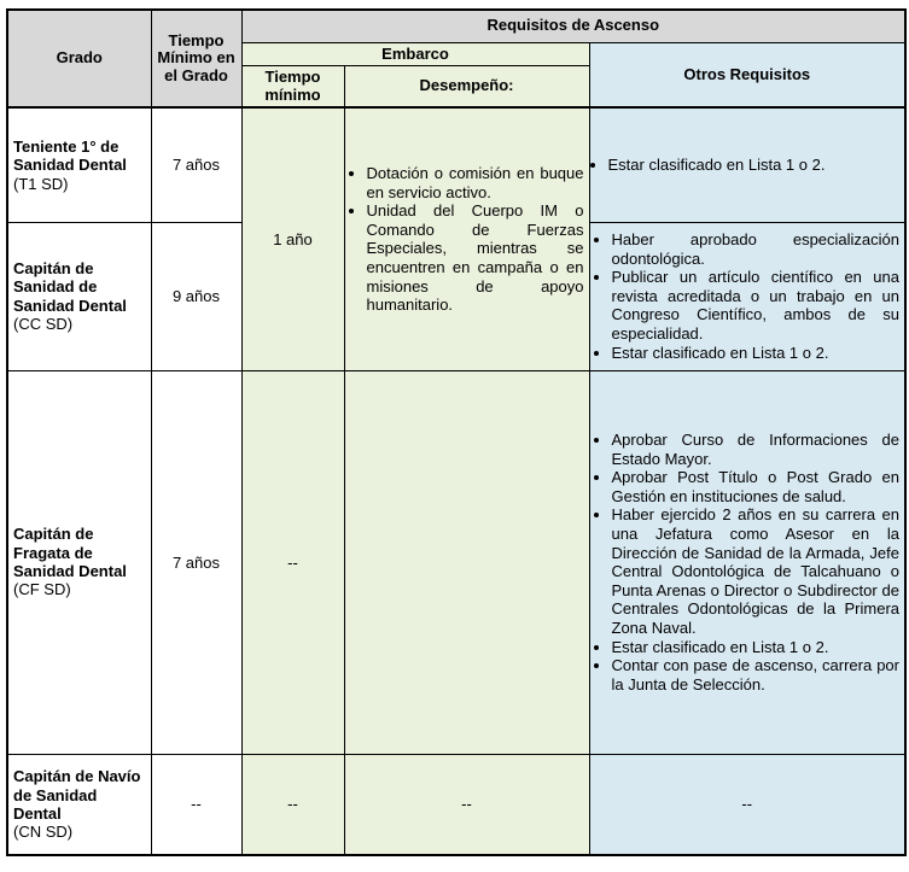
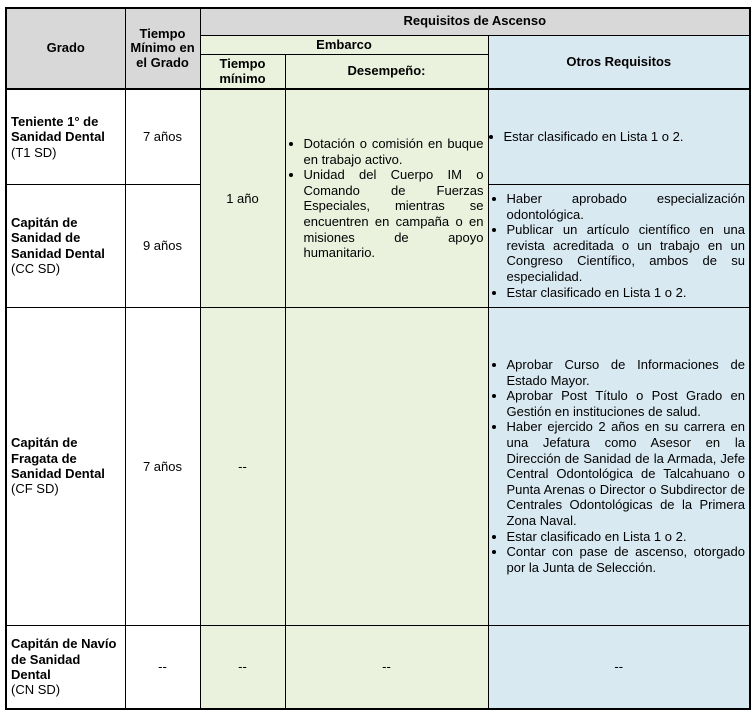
  Grado	Tiempo Mínimo en el Grado	Requisitos de Ascenso
  Embarco	Otros Requisitos
  Tiempo mínimo	Desempeño:
- Teniente 1° de Sanidad Dental (T1 SD)	7 años	1 año	Dotación o comisión en buque en servicio activo. Unidad del Cuerpo IM o Comando de Fuerzas Especiales, mientras se encuentren en campaña o en misiones de apoyo humanitario.	Estar clasificado en Lista 1 o 2.
+ Teniente 1° de Sanidad Dental (T1 SD)	7 años	1 año	Dotación o comisión en buque en trabajo activo. Unidad del Cuerpo IM o Comando de Fuerzas Especiales, mientras se encuentren en campaña o en misiones de apoyo humanitario.	Estar clasificado en Lista 1 o 2.
  Capitán de Sanidad de Sanidad Dental (CC SD)	9 años	Haber aprobado especialización odontológica. Publicar un artículo científico en una revista acreditada o un trabajo en un Congreso Científico, ambos de su especialidad. Estar clasificado en Lista 1 o 2.
- Capitán de Fragata de Sanidad Dental (CF SD)	7 años	--		Aprobar Curso de Informaciones de Estado Mayor. Aprobar Post Título o Post Grado en Gestión en instituciones de salud. Haber ejercido 2 años en su carrera en una Jefatura como Asesor en la Dirección de Sanidad de la Armada, Jefe Central Odontológica de Talcahuano o Punta Arenas o Director o Subdirector de Centrales Odontológicas de la Primera Zona Naval. Estar clasificado en Lista 1 o 2. Contar con pase de ascenso, carrera por la Junta de Selección.
+ Capitán de Fragata de Sanidad Dental (CF SD)	7 años	--		Aprobar Curso de Informaciones de Estado Mayor. Aprobar Post Título o Post Grado en Gestión en instituciones de salud. Haber ejercido 2 años en su carrera en una Jefatura como Asesor en la Dirección de Sanidad de la Armada, Jefe Central Odontológica de Talcahuano o Punta Arenas o Director o Subdirector de Centrales Odontológicas de la Primera Zona Naval. Estar clasificado en Lista 1 o 2. Contar con pase de ascenso, otorgado por la Junta de Selección.
  Capitán de Navío de Sanidad Dental (CN SD)	--	--	--	--
